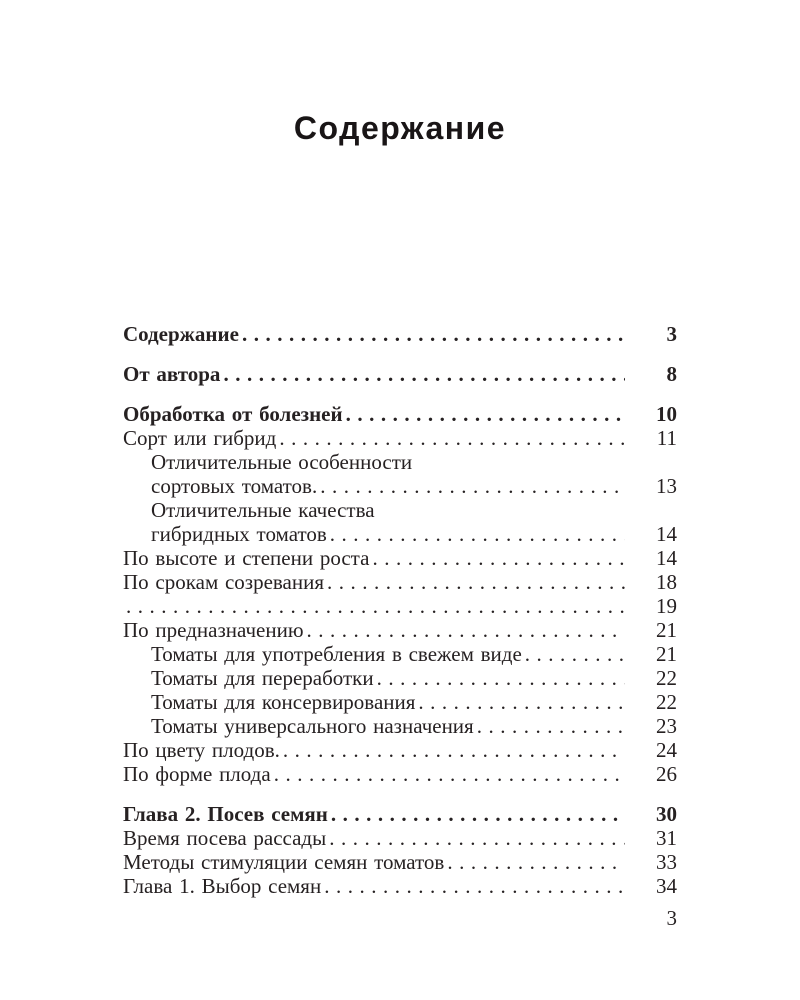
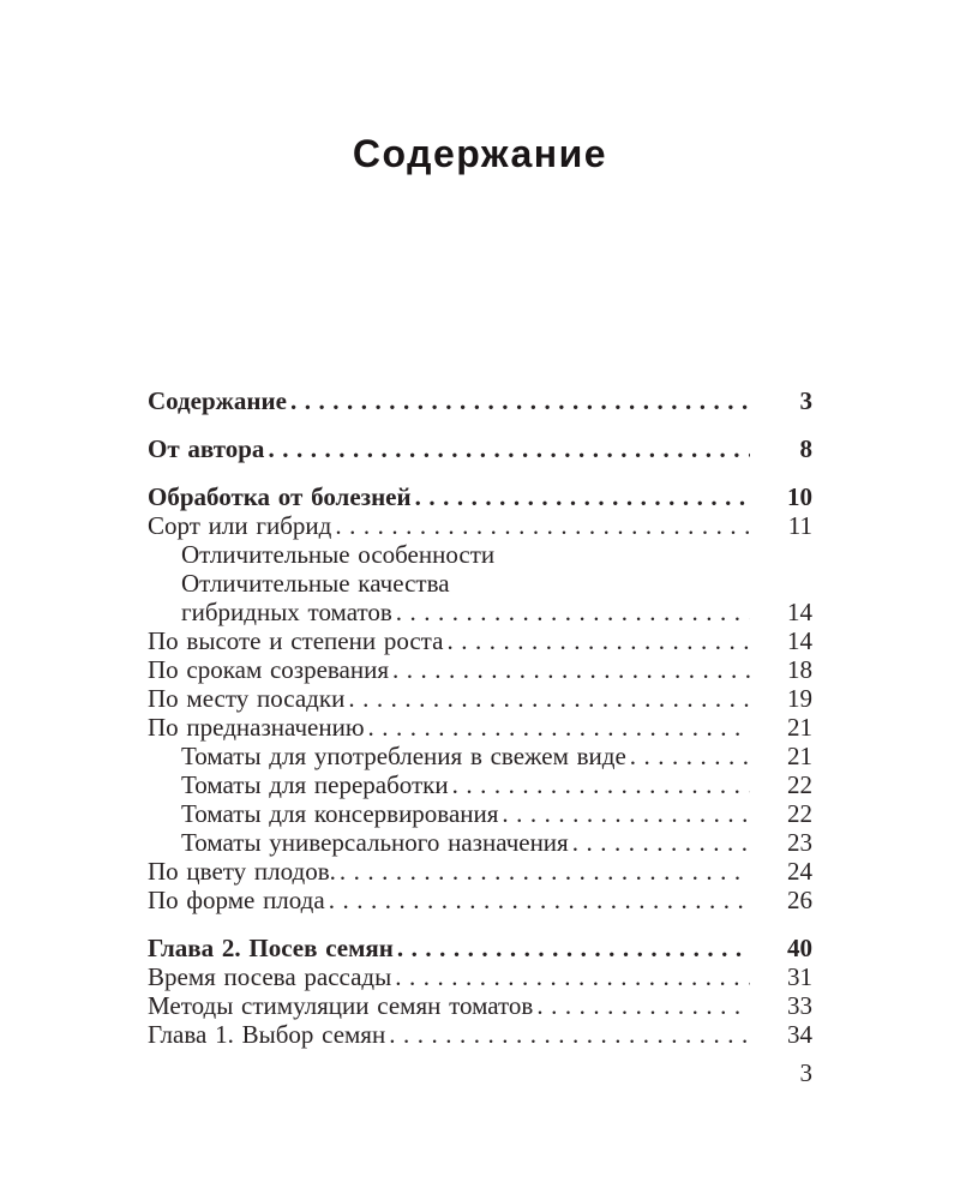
  Содержание
  Содержание
  3
  От автора
  8
  Обработка от болезней
  10
  Сорт или гибрид
  11
  Отличительные особенности
- сортовых томатов.
- 13
  Отличительные качества
  гибридных томатов
  14
  По высоте и степени роста
  14
  По срокам созревания
  18
+ По месту посадки
  19
  По предназначению
  21
  Томаты для употребления в свежем виде
  21
  Томаты для переработки
  22
  Томаты для консервирования
  22
  Томаты универсального назначения
  23
  По цвету плодов.
  24
  По форме плода
  26
  Глава 2. Посев семян
- 30
+ 40
  Время посева рассады
  31
  Методы стимуляции семян томатов
  33
  Глава 1. Выбор семян
  34
  3
